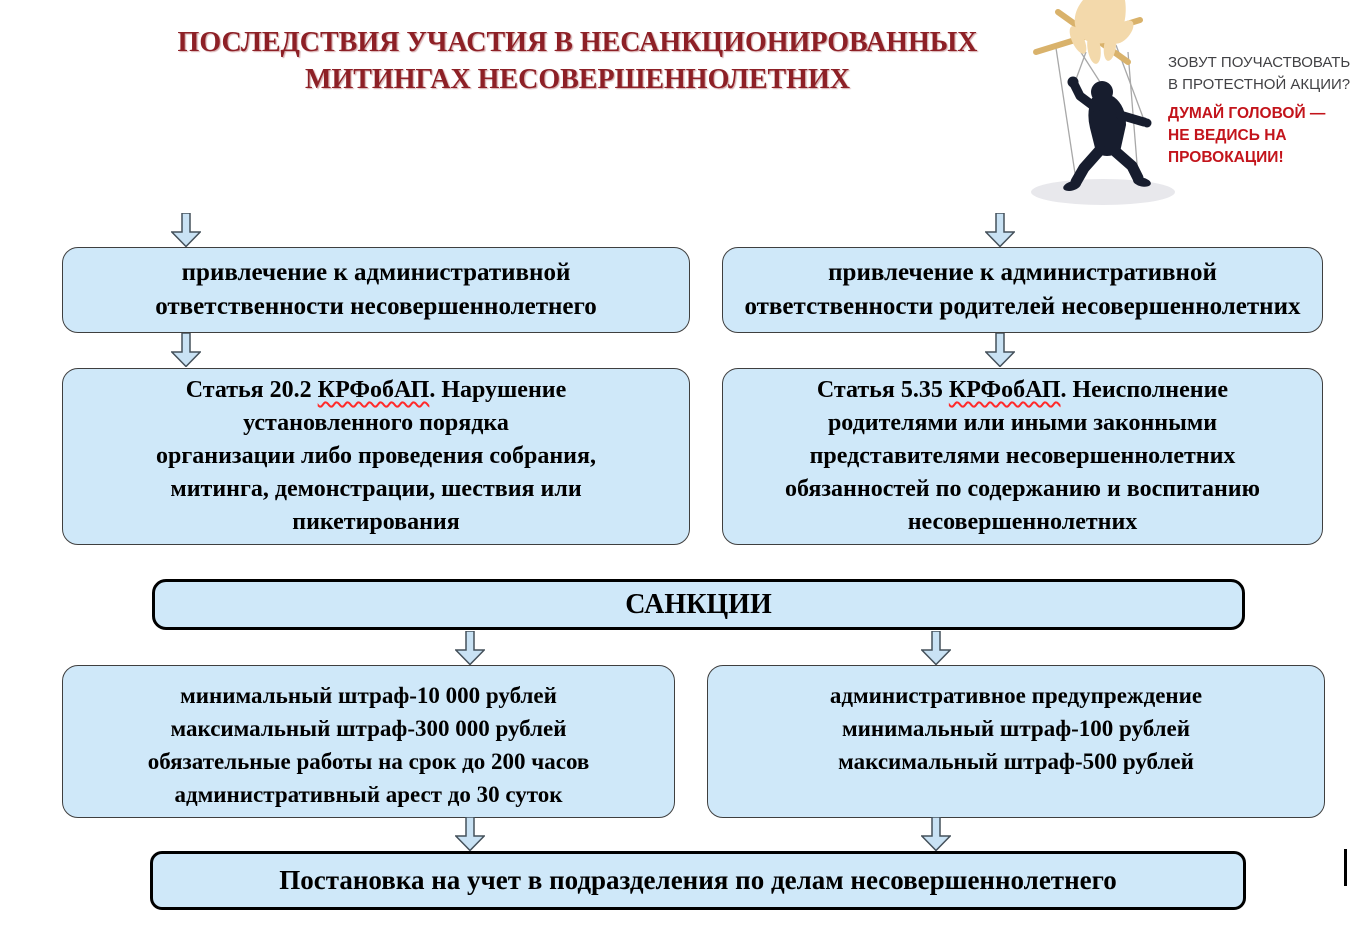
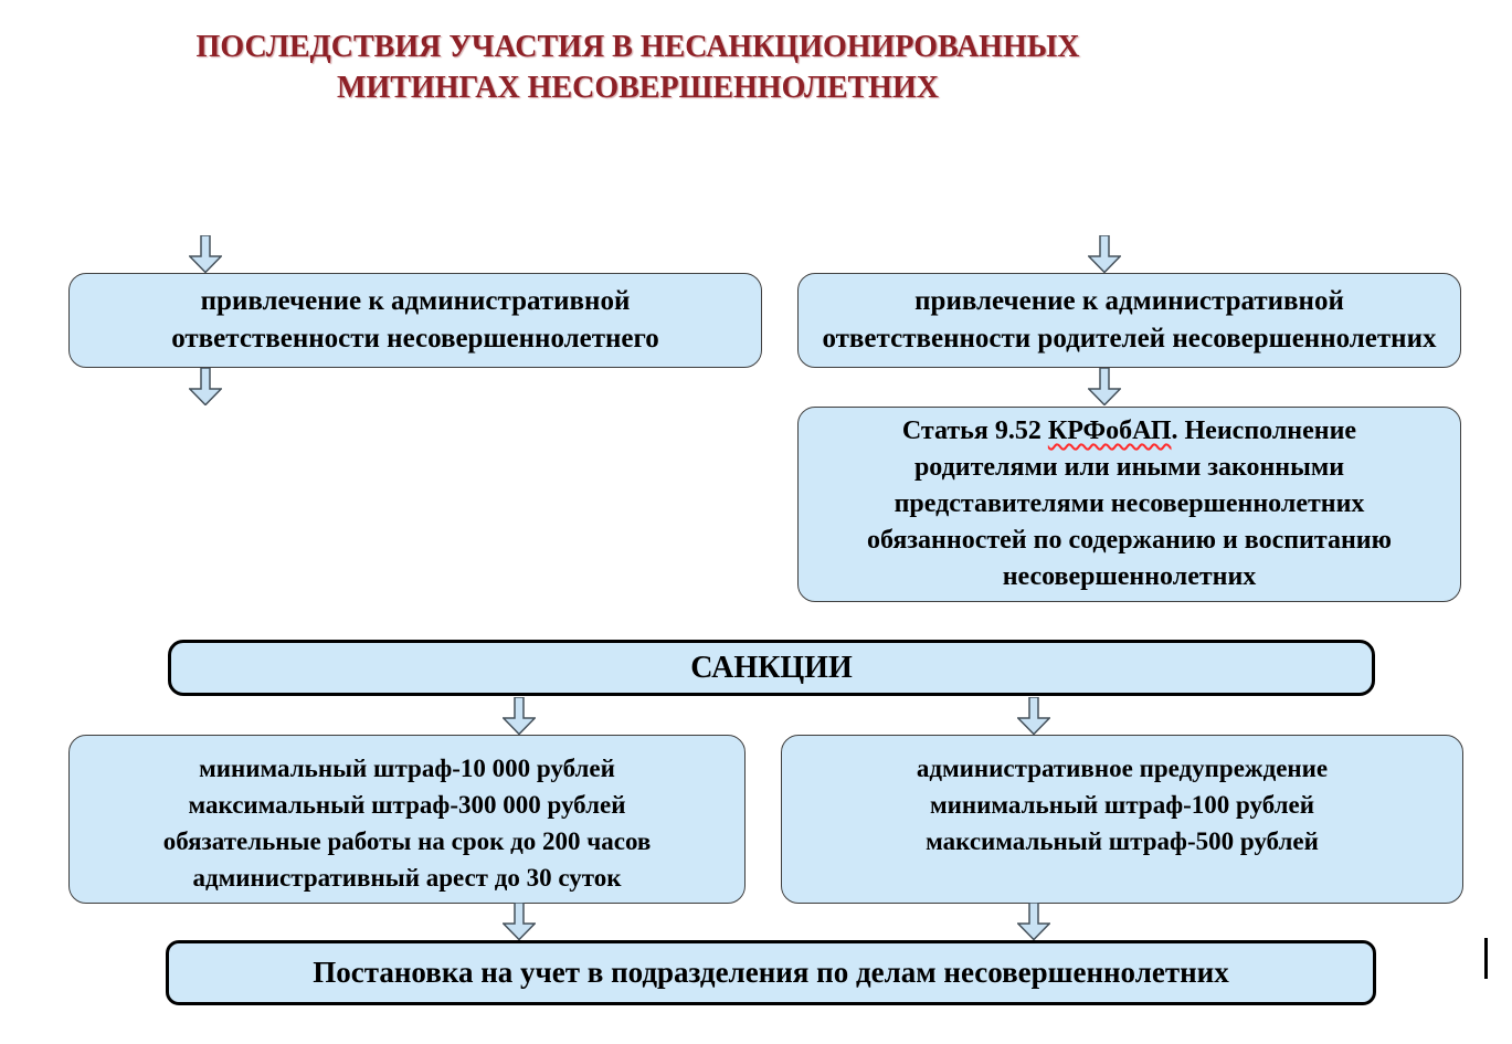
  ПОСЛЕДСТВИЯ УЧАСТИЯ В НЕСАНКЦИОНИРОВАННЫХ
  МИТИНГАХ НЕСОВЕРШЕННОЛЕТНИХ
- ЗОВУТ ПОУЧАСТВОВАТЬ
- В ПРОТЕСТНОЙ АКЦИИ?
- ДУМАЙ ГОЛОВОЙ —
- НЕ ВЕДИСЬ НА ПРОВОКАЦИИ!
  привлечение к административной
  ответственности несовершеннолетнего
  привлечение к административной
  ответственности родителей несовершеннолетних
- Статья 20.2 КРФобАП. Нарушение
- установленного порядка
- организации либо проведения собрания,
- митинга, демонстрации, шествия или
- пикетирования
- Статья 5.35 КРФобАП. Неисполнение
+ Статья 9.52 КРФобАП. Неисполнение
  родителями или иными законными
  представителями несовершеннолетних
  обязанностей по содержанию и воспитанию
  несовершеннолетних
  САНКЦИИ
  минимальный штраф-10 000 рублей
  максимальный штраф-300 000 рублей
  обязательные работы на срок до 200 часов
  административный арест до 30 суток
  административное предупреждение
  минимальный штраф-100 рублей
  максимальный штраф-500 рублей
- Постановка на учет в подразделения по делам несовершеннолетнего
+ Постановка на учет в подразделения по делам несовершеннолетних
